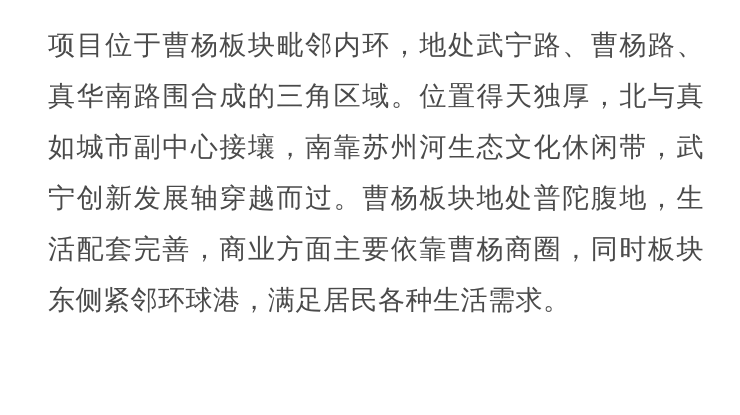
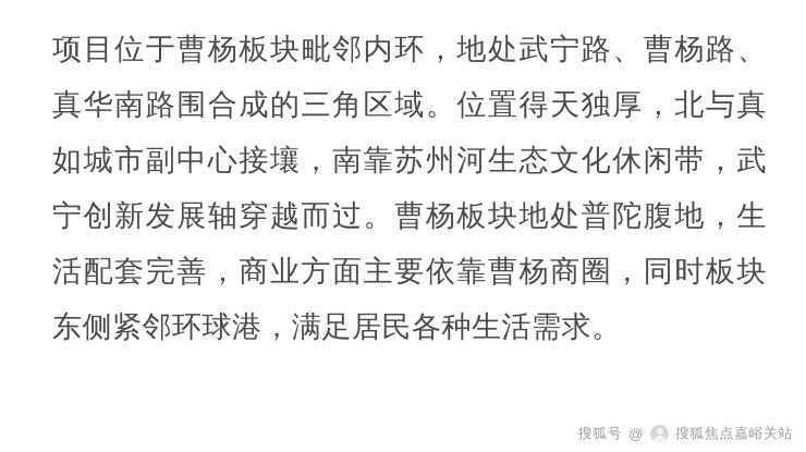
  项目位于曹杨板块毗邻内环，地处武宁路、曹杨路、真华南路围合成的三角区域。位置得天独厚，北与真如城市副中心接壤，南靠苏州河生态文化休闲带，武宁创新发展轴穿越而过。曹杨板块地处普陀腹地，生活配套完善，商业方面主要依靠曹杨商圈，同时板块东侧紧邻环球港，满足居民各种生活需求。
+ 搜狐号
+ @
+ 搜狐焦点嘉峪关站
